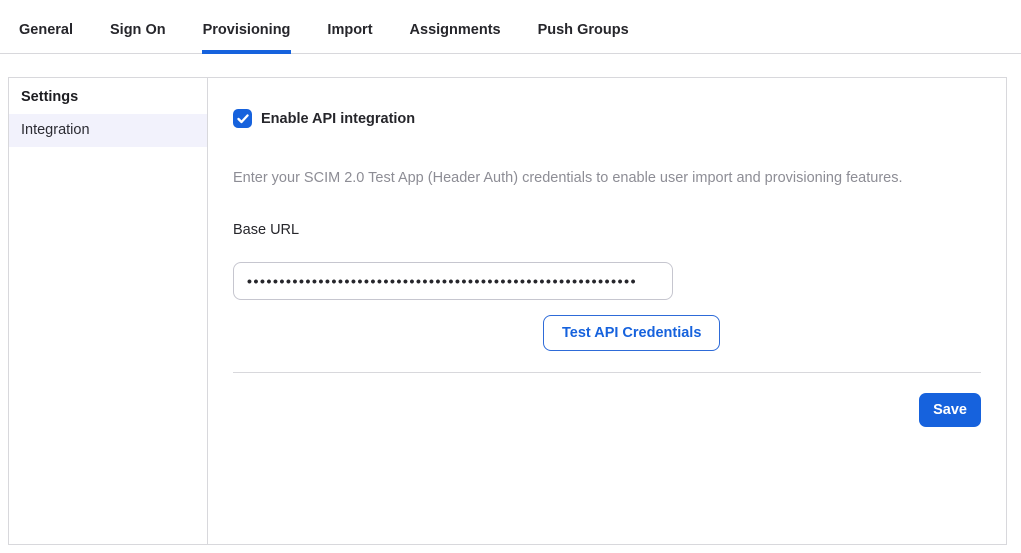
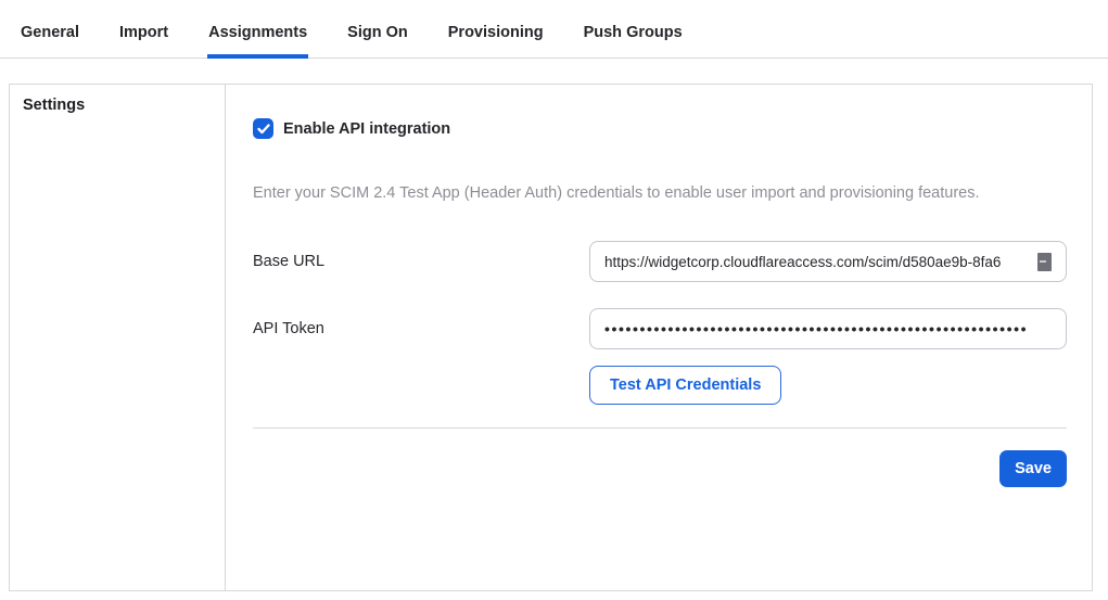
  General
- Sign On
+ Import
- Provisioning
+ Assignments
- Import
+ Sign On
- Assignments
+ Provisioning
  Push Groups
  Settings
- Integration
  Enable API integration
- Enter your SCIM 2.0 Test App (Header Auth) credentials to enable user import and provisioning features.
+ Enter your SCIM 2.4 Test App (Header Auth) credentials to enable user import and provisioning features.
  Base URL
+ https://widgetcorp.cloudflareaccess.com/scim/d580ae9b-8fa6
+ API Token
  ••••••••••••••••••••••••••••••••••••••••••••••••••••••••••••
  Test API Credentials
  Save
